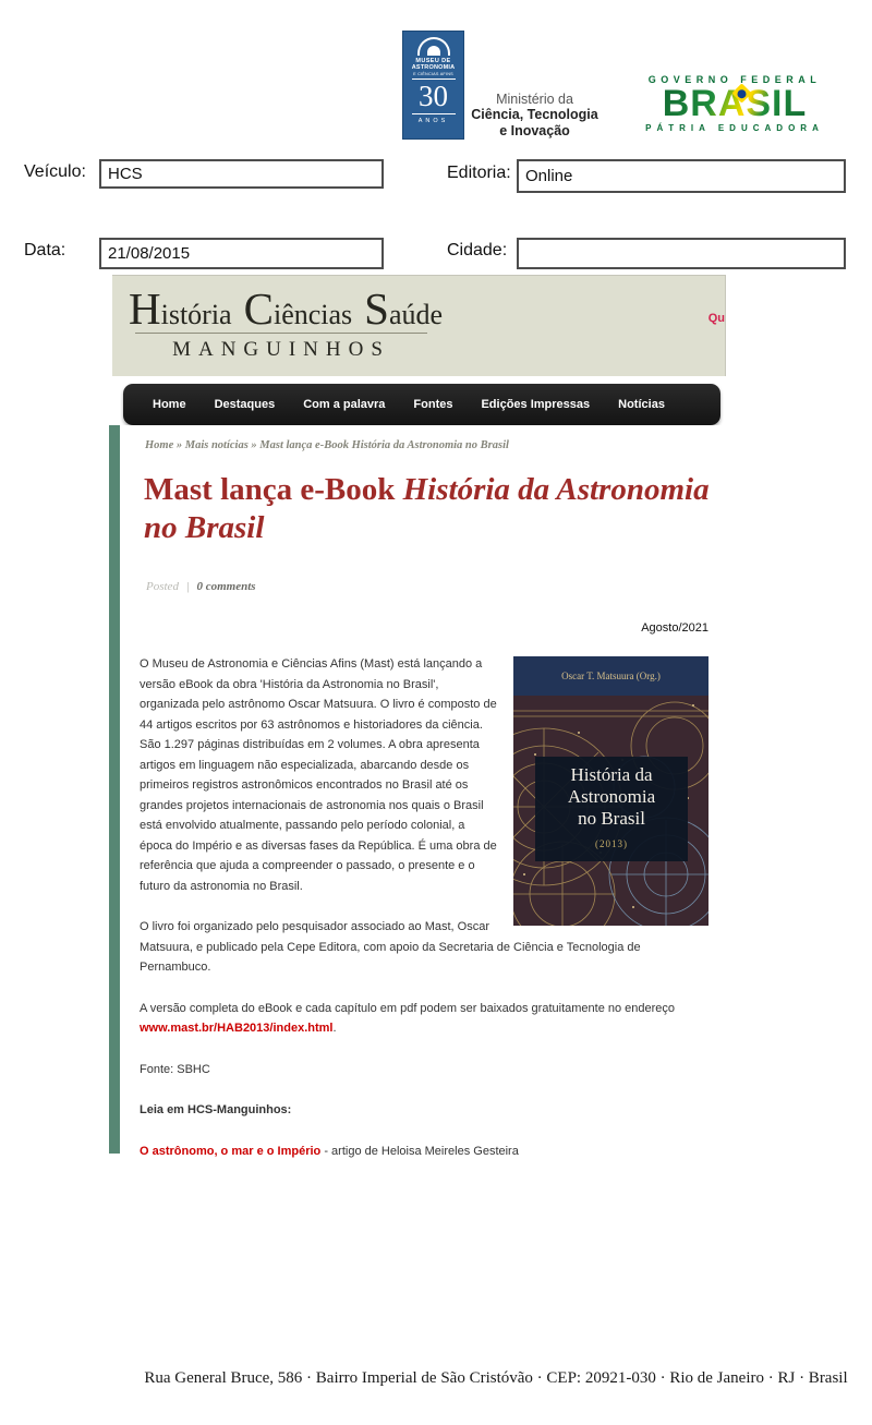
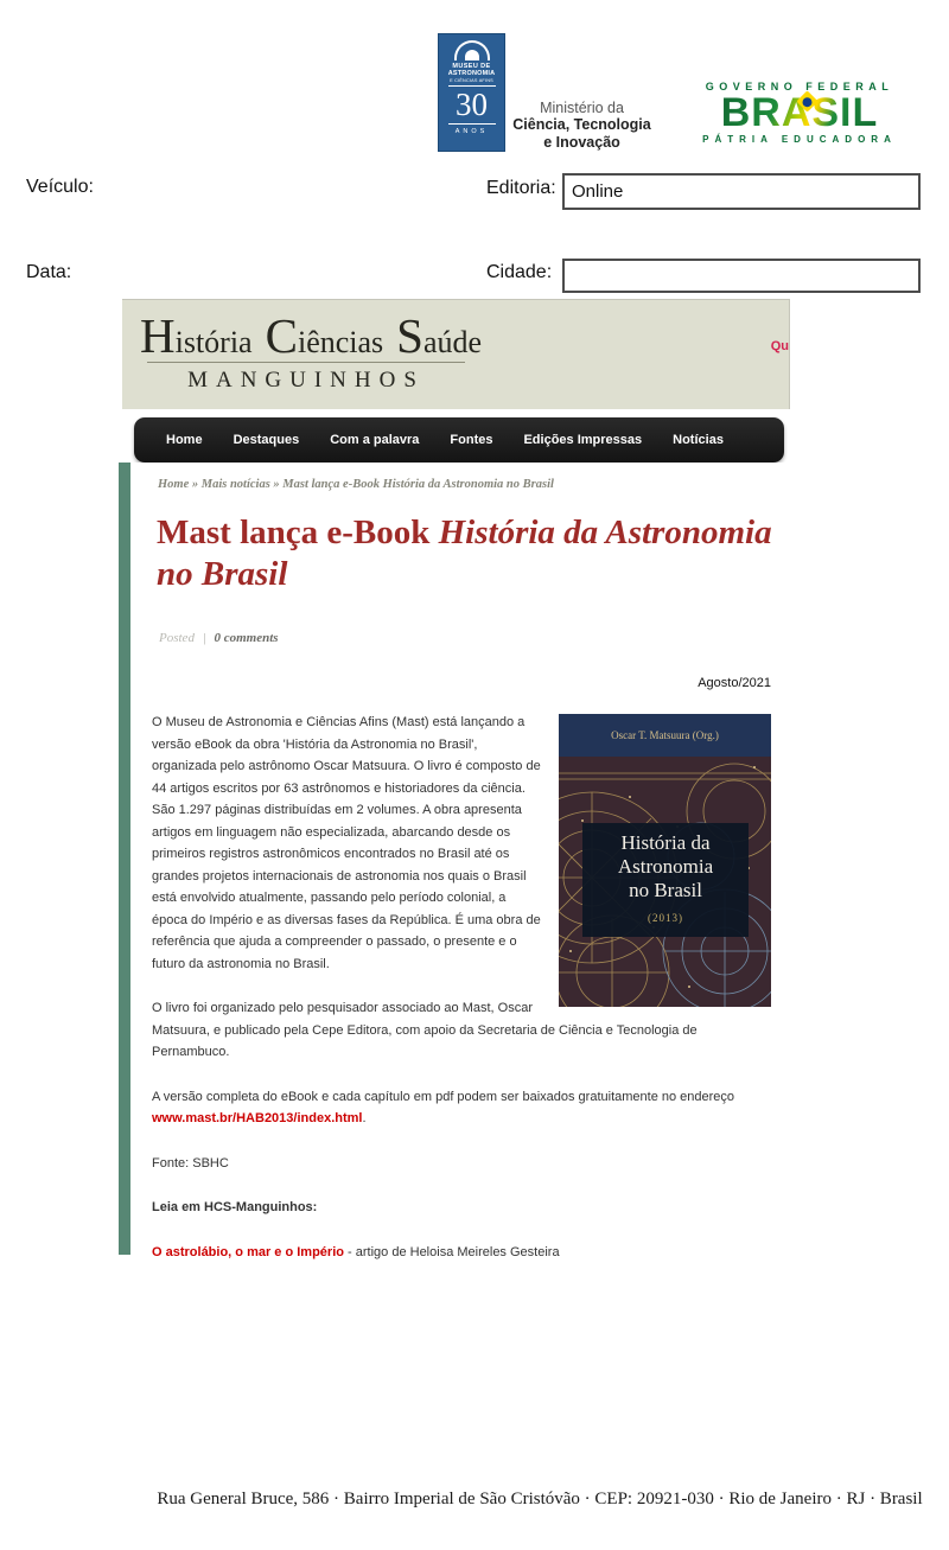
  30
  Ministério da
  Ciência, Tecnologia
  e Inovação
  GOVERNO FEDERAL
  BRASIL
  PÁTRIA EDUCADORA
  Veículo:
- HCS
  Editoria:
  Online
  Data:
- 21/08/2015
  Cidade:
  História Ciências Saúde
  MANGUINHOS
  Qu
  Home
  Destaques
  Com a palavra
  Fontes
  Edições Impressas
  Notícias
  Home » Mais notícias » Mast lança e-Book História da Astronomia no Brasil
  Mast lança e-Book História da Astronomia no Brasil
  Posted | 0 comments
  Agosto/2021
  Oscar T. Matsuura (Org.)
  História da
  Astronomia
  no Brasil
  (2013)
  O Museu de Astronomia e Ciências Afins (Mast) está lançando a versão eBook da obra 'História da Astronomia no Brasil', organizada pelo astrônomo Oscar Matsuura. O livro é composto de 44 artigos escritos por 63 astrônomos e historiadores da ciência. São 1.297 páginas distribuídas em 2 volumes. A obra apresenta artigos em linguagem não especializada, abarcando desde os primeiros registros astronômicos encontrados no Brasil até os grandes projetos internacionais de astronomia nos quais o Brasil está envolvido atualmente, passando pelo período colonial, a época do Império e as diversas fases da República. É uma obra de referência que ajuda a compreender o passado, o presente e o futuro da astronomia no Brasil.
  O livro foi organizado pelo pesquisador associado ao Mast, Oscar Matsuura, e publicado pela Cepe Editora, com apoio da Secretaria de Ciência e Tecnologia de Pernambuco.
  A versão completa do eBook e cada capítulo em pdf podem ser baixados gratuitamente no endereço www.mast.br/HAB2013/index.html.
  Fonte: SBHC
  Leia em HCS-Manguinhos:
- O astrônomo, o mar e o Império - artigo de Heloisa Meireles Gesteira
+ O astrolábio, o mar e o Império - artigo de Heloisa Meireles Gesteira
  Rua General Bruce, 586 · Bairro Imperial de São Cristóvão · CEP: 20921-030 · Rio de Janeiro · RJ · Brasil
